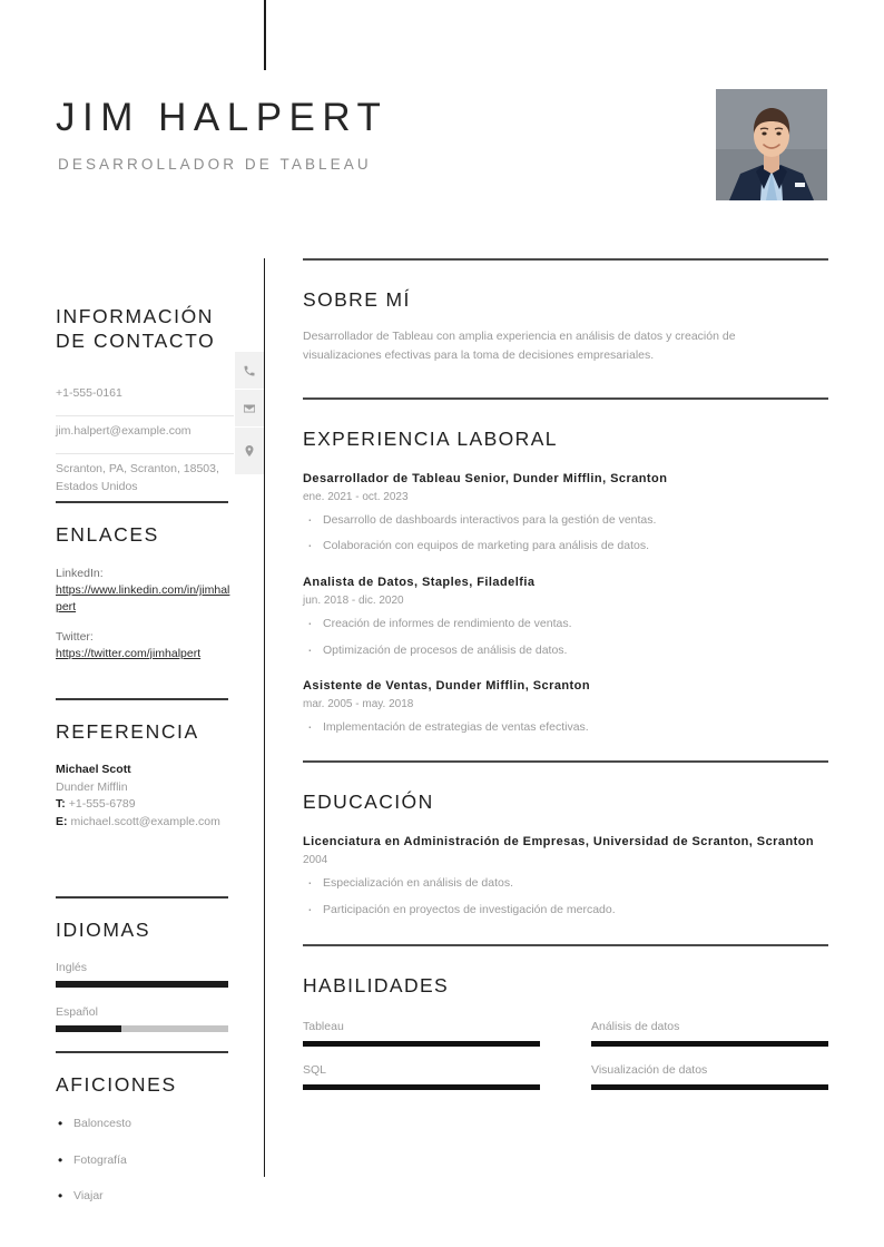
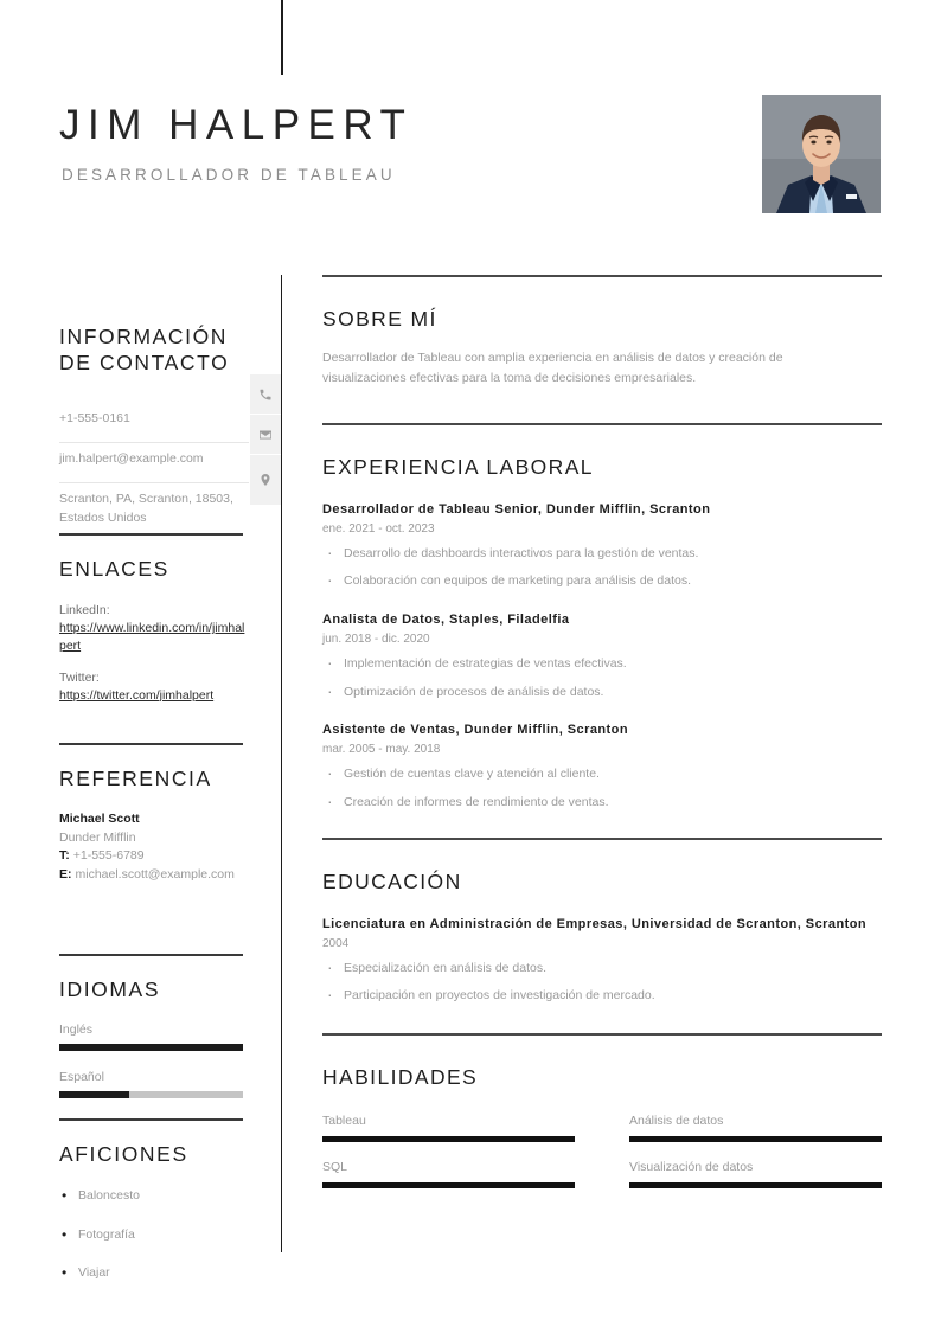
  JIM HALPERT
  DESARROLLADOR DE TABLEAU
  INFORMACIÓN
  DE CONTACTO
  +1-555-0161
  jim.halpert@example.com
  Scranton, PA, Scranton, 18503, Estados Unidos
  ENLACES
  LinkedIn:
  https://www.linkedin.com/in/jimhalpert
  Twitter:
  https://twitter.com/jimhalpert
  REFERENCIA
  Michael Scott
  Dunder Mifflin
  T:
  +1-555-6789
  E:
  michael.scott@example.com
  IDIOMAS
  Inglés
  Español
  AFICIONES
  Baloncesto
  Fotografía
  Viajar
  SOBRE MÍ
  Desarrollador de Tableau con amplia experiencia en análisis de datos y creación de visualizaciones efectivas para la toma de decisiones empresariales.
  EXPERIENCIA LABORAL
  Desarrollador de Tableau Senior, Dunder Mifflin, Scranton
  ene. 2021 - oct. 2023
  Desarrollo de dashboards interactivos para la gestión de ventas.
  Colaboración con equipos de marketing para análisis de datos.
  Analista de Datos, Staples, Filadelfia
  jun. 2018 - dic. 2020
- Creación de informes de rendimiento de ventas.
+ Implementación de estrategias de ventas efectivas.
  Optimización de procesos de análisis de datos.
  Asistente de Ventas, Dunder Mifflin, Scranton
  mar. 2005 - may. 2018
+ Gestión de cuentas clave y atención al cliente.
- Implementación de estrategias de ventas efectivas.
+ Creación de informes de rendimiento de ventas.
  EDUCACIÓN
  Licenciatura en Administración de Empresas, Universidad de Scranton, Scranton
  2004
  Especialización en análisis de datos.
  Participación en proyectos de investigación de mercado.
  HABILIDADES
  Tableau
  Análisis de datos
  SQL
  Visualización de datos
